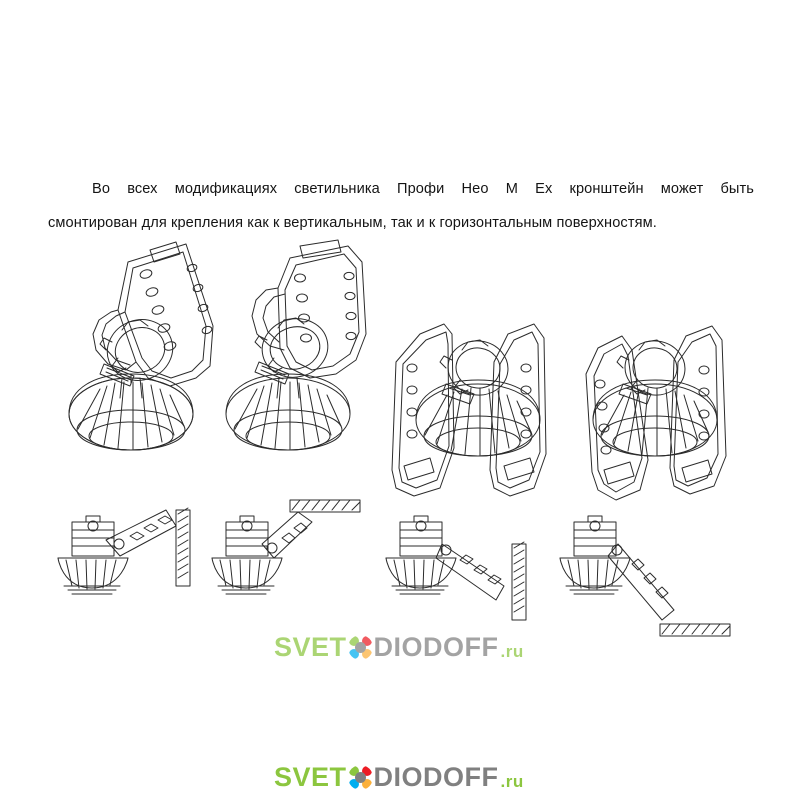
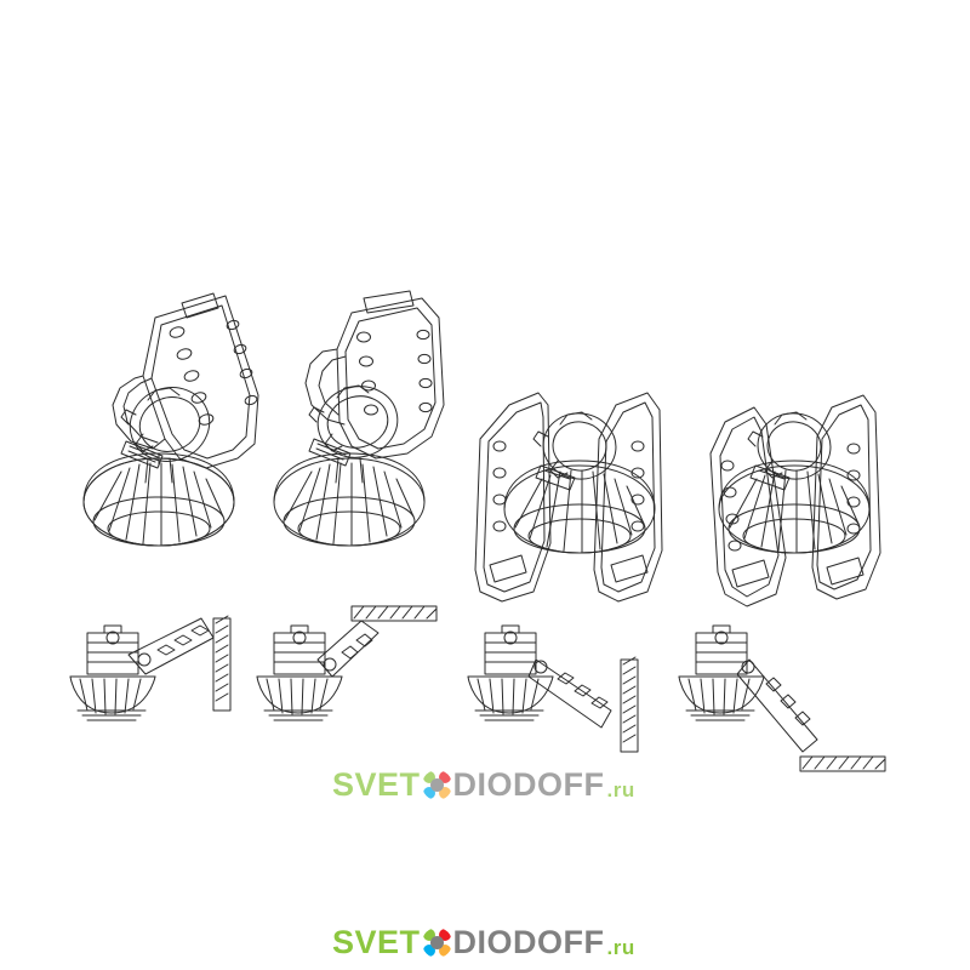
- Во всех модификациях светильника Профи Нео М Ex кронштейн может быть
- смонтирован для крепления как к вертикальным, так и к горизонтальным поверхностям.
  SVET
  DIODOFF
  .ru
  SVET
  DIODOFF
  .ru
